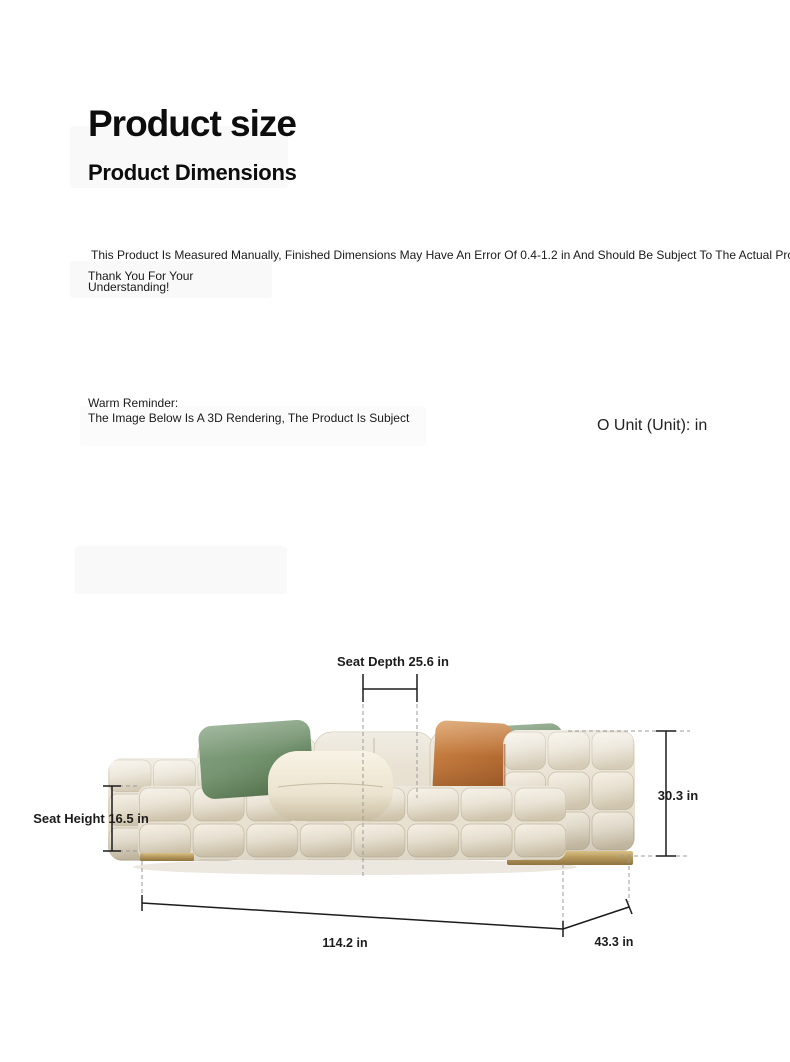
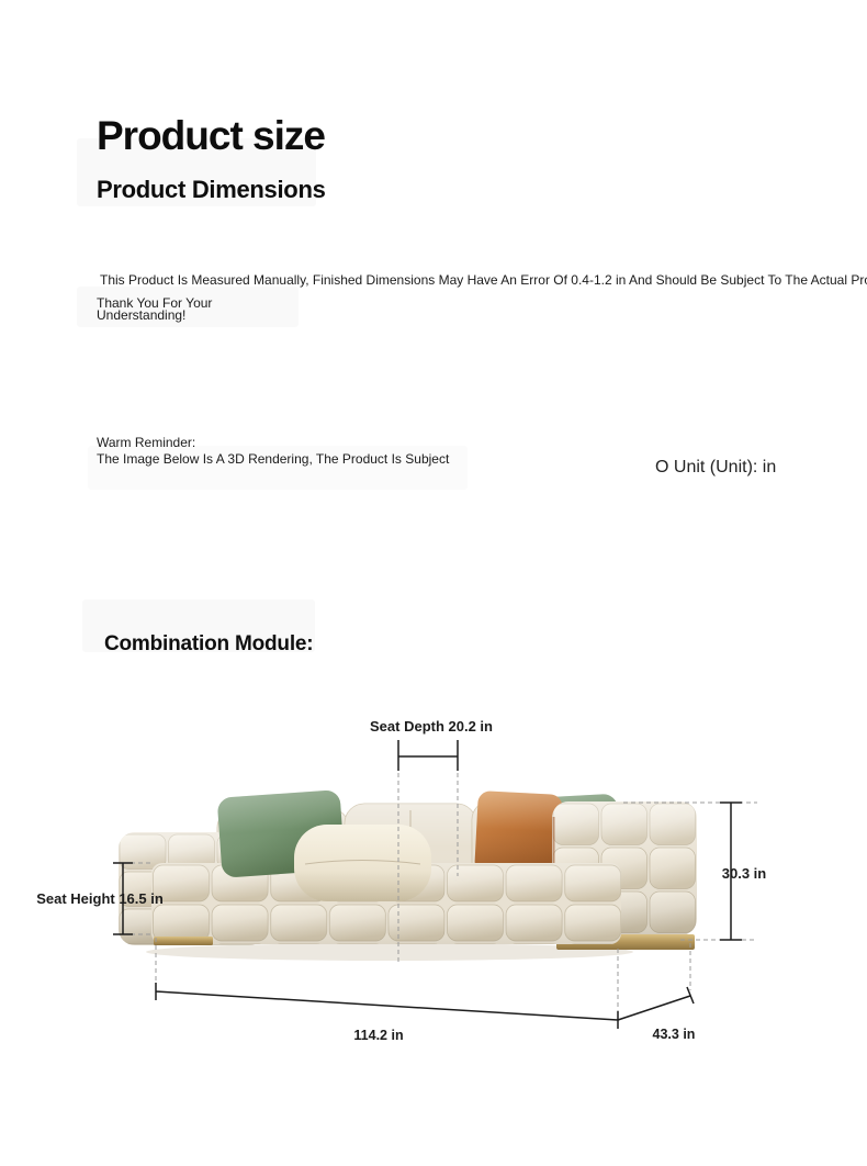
  Product size
  Product Dimensions
  This Product Is Measured Manually, Finished Dimensions May Have An Error Of 0.4-1.2 in And Should Be Subject To The Actual Pr
  Thank You For Your
  Understanding!
  Warm Reminder:
  The Image Below Is A 3D Rendering, The Product Is Subject
  O Unit (Unit): in
+ Combination Module:
- Seat Depth 25.6 in
+ Seat Depth 20.2 in
  Seat Height 16.5 in
  30.3 in
  114.2 in
  43.3 in
